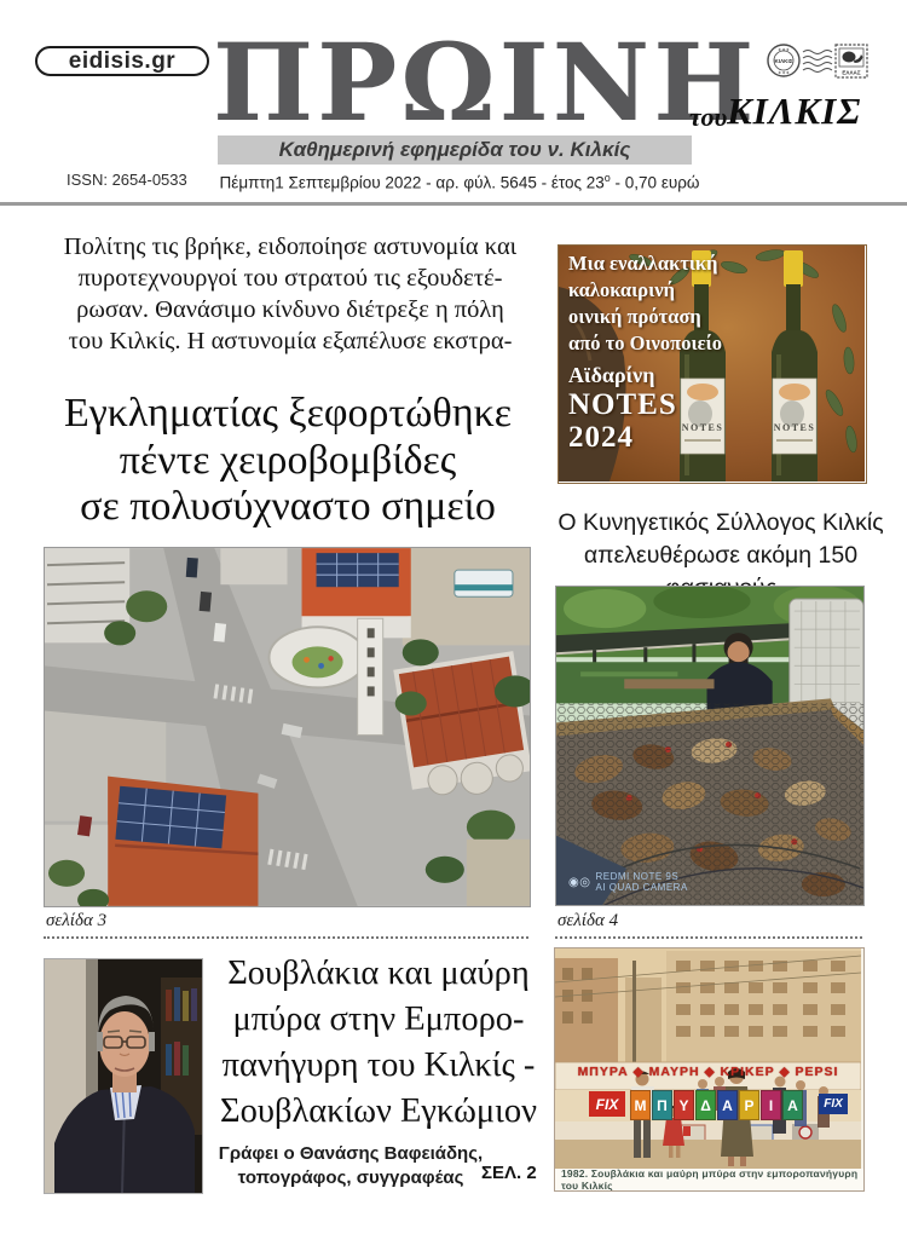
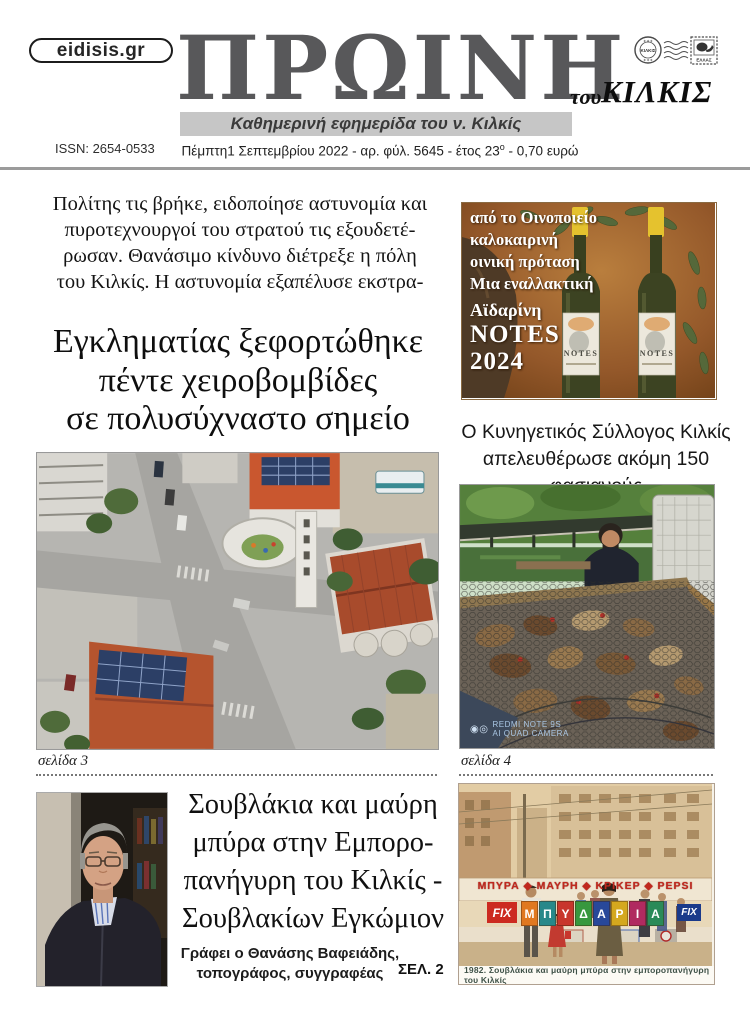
  eidisis.gr
  ΠΡΩΙΝΗ
  του
  ΚΙΛΚΙΣ
  Καθημερινή εφημερίδα του ν. Κιλκίς
  ISSN: 2654-0533
  Πέμπτη1 Σεπτεμβρίου 2022 - αρ. φύλ. 5645 - έτος 23ο - 0,70 ευρώ
  Πολίτης τις βρήκε, ειδοποίησε αστυνομία και
  πυροτεχνουργοί του στρατού τις εξουδετέ-
  ρωσαν. Θανάσιμο κίνδυνο διέτρεξε η πόλη
  του Κιλκίς. Η αστυνομία εξαπέλυσε εκστρα-
  Εγκληματίας ξεφορτώθηκε
  πέντε χειροβομβίδες
  σε πολυσύχναστο σημείο
- Μια εναλλακτική
+ από το Οινοποιείο
  καλοκαιρινή
  οινική πρόταση
- από το Οινοποιείο
+ Μια εναλλακτική
  Αϊδαρίνη
  NOTES
  2024
  NOTES
  NOTES
  Ο Κυνηγετικός Σύλλογος Κιλκίς
  ◉◎
  REDMI NOTE 9S
  AI QUAD CAMERA
  σελίδα 3
  σελίδα 4
  Σουβλάκια και μαύρη
  μπύρα στην Εμπορο-
  πανήγυρη του Κιλκίς -
  Σουβλακίων Εγκώμιον
  Γράφει ο Θανάσης Βαφειάδης,
  τοπογράφος, συγγραφέας
  ΣΕΛ. 2
  ΜΠΥΡΑ ◆ ΜΑΥΡΗ ◆ ΚΡΙΚΕΡ ◆ PEPSI
  FIX
  Μ
  Π
  Υ
  Δ
  Α
  Ρ
  Ι
  Α
  FIX
  1982. Σουβλάκια και μαύρη μπύρα στην εμποροπανήγυρη του Κιλκίς
